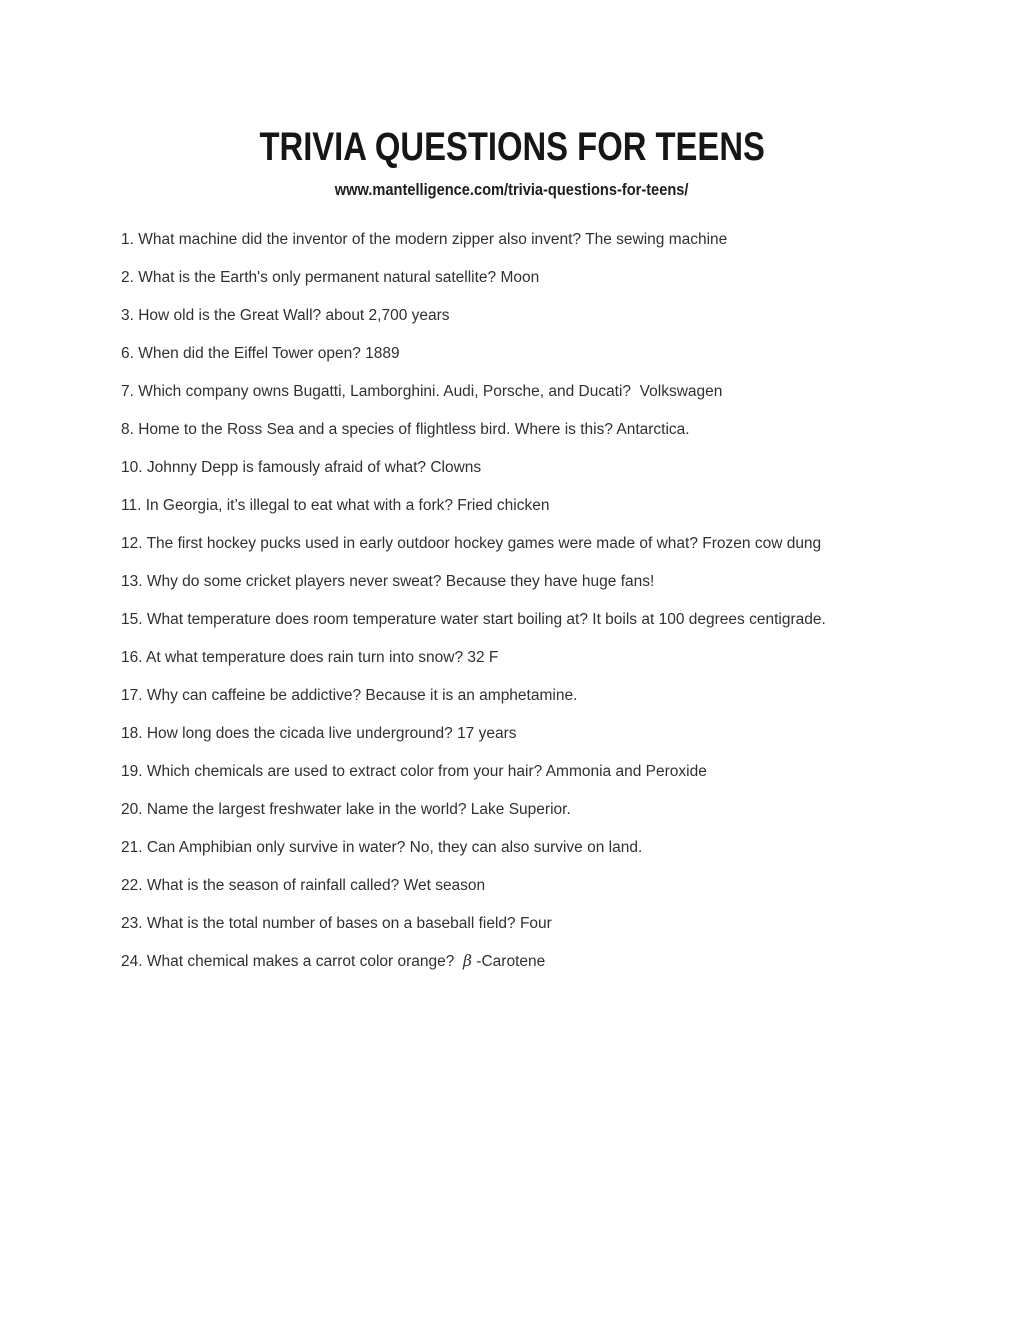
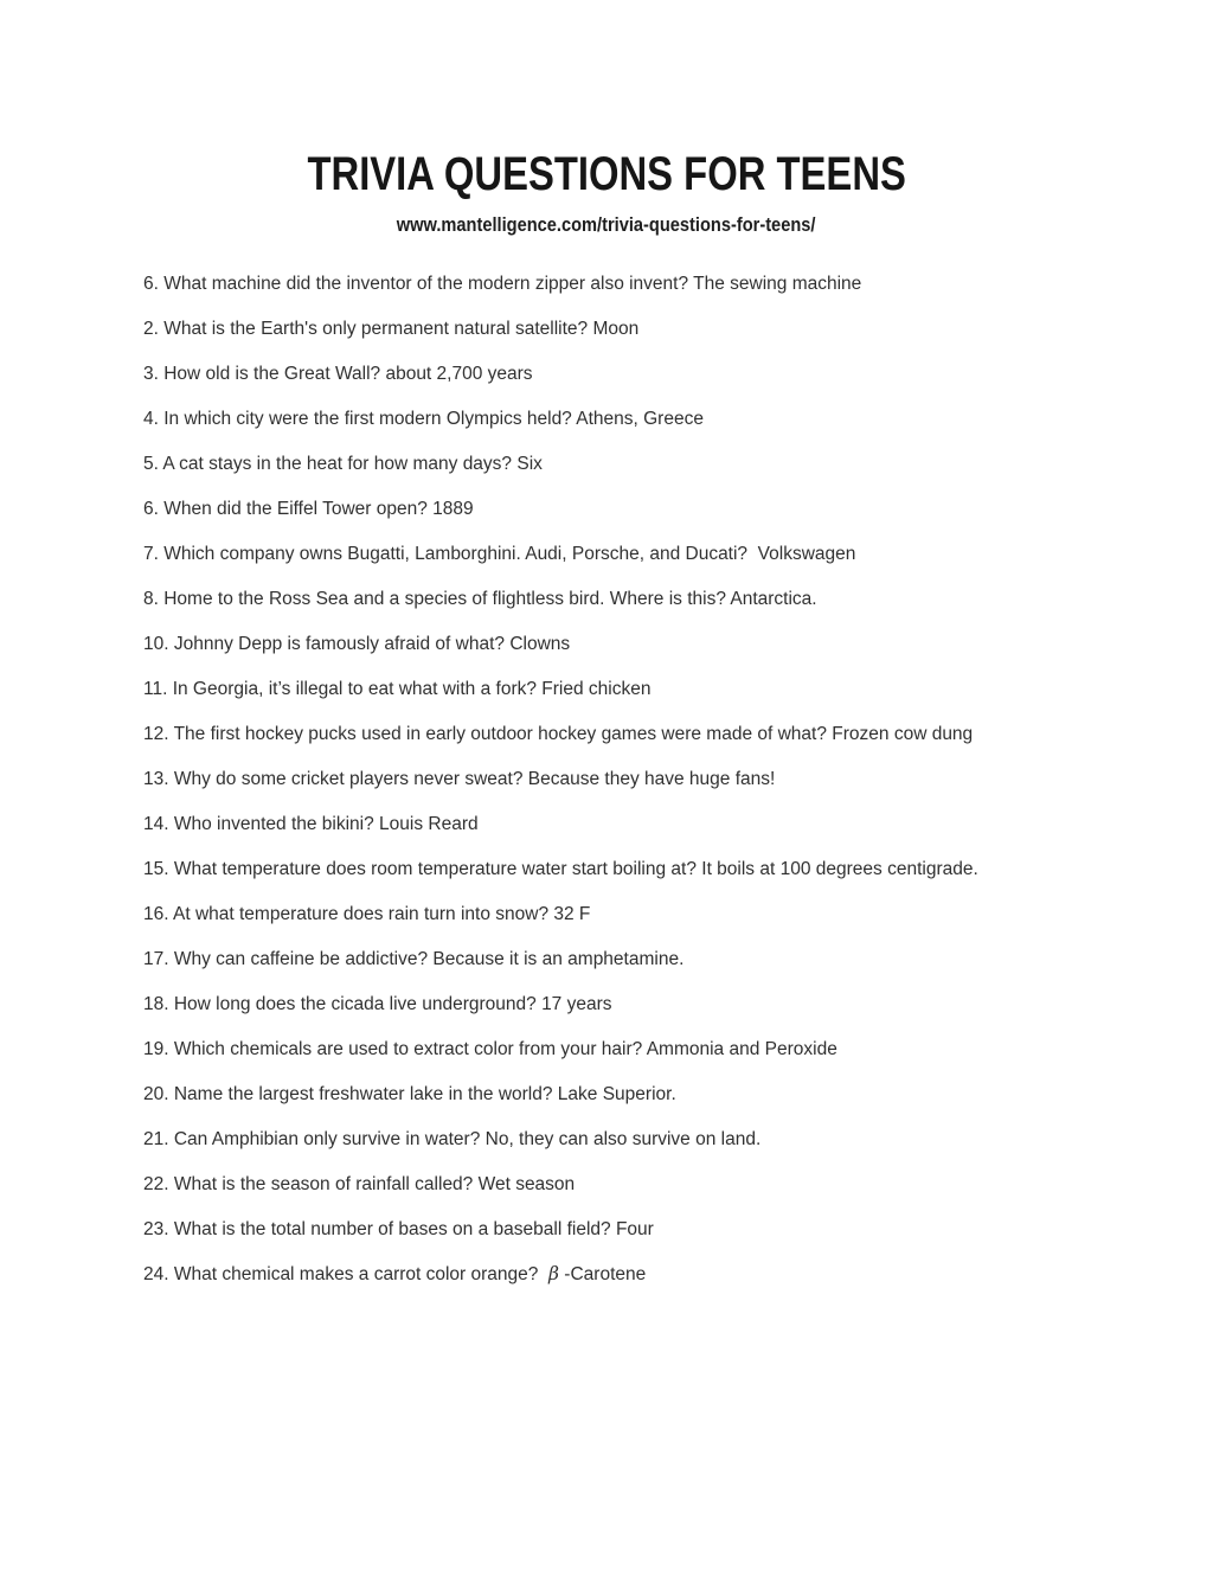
  TRIVIA QUESTIONS FOR TEENS
  www.mantelligence.com/trivia-questions-for-teens/
- 1. What machine did the inventor of the modern zipper also invent? The sewing machine
+ 6. What machine did the inventor of the modern zipper also invent? The sewing machine
  2. What is the Earth's only permanent natural satellite? Moon
  3. How old is the Great Wall? about 2,700 years
+ 4. In which city were the first modern Olympics held? Athens, Greece
+ 5. A cat stays in the heat for how many days? Six
  6. When did the Eiffel Tower open? 1889
  7. Which company owns Bugatti, Lamborghini. Audi, Porsche, and Ducati? Volkswagen
  8. Home to the Ross Sea and a species of flightless bird. Where is this? Antarctica.
  10. Johnny Depp is famously afraid of what? Clowns
  11. In Georgia, it’s illegal to eat what with a fork? Fried chicken
  12. The first hockey pucks used in early outdoor hockey games were made of what? Frozen cow dung
  13. Why do some cricket players never sweat? Because they have huge fans!
+ 14. Who invented the bikini? Louis Reard
  15. What temperature does room temperature water start boiling at? It boils at 100 degrees centigrade.
  16. At what temperature does rain turn into snow? 32 F
  17. Why can caffeine be addictive? Because it is an amphetamine.
  18. How long does the cicada live underground? 17 years
  19. Which chemicals are used to extract color from your hair? Ammonia and Peroxide
  20. Name the largest freshwater lake in the world? Lake Superior.
  21. Can Amphibian only survive in water? No, they can also survive on land.
  22. What is the season of rainfall called? Wet season
  23. What is the total number of bases on a baseball field? Four
  24. What chemical makes a carrot color orange? β -Carotene
